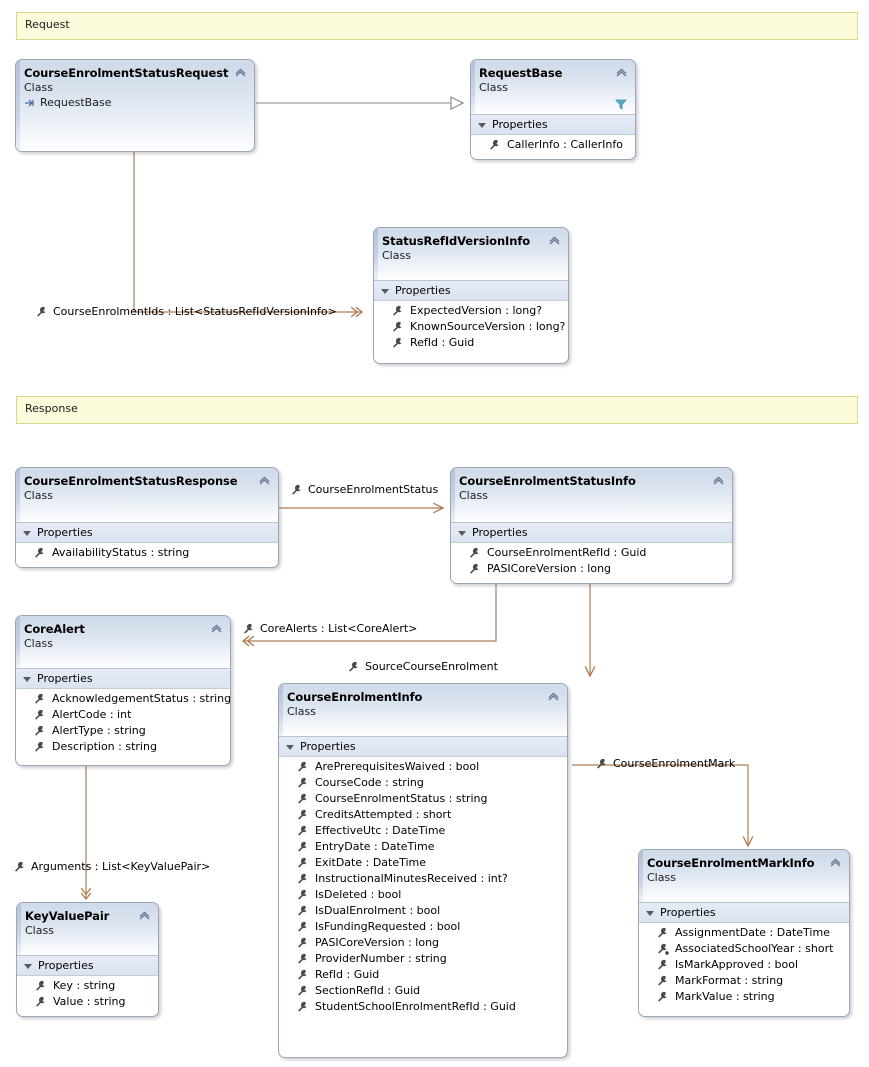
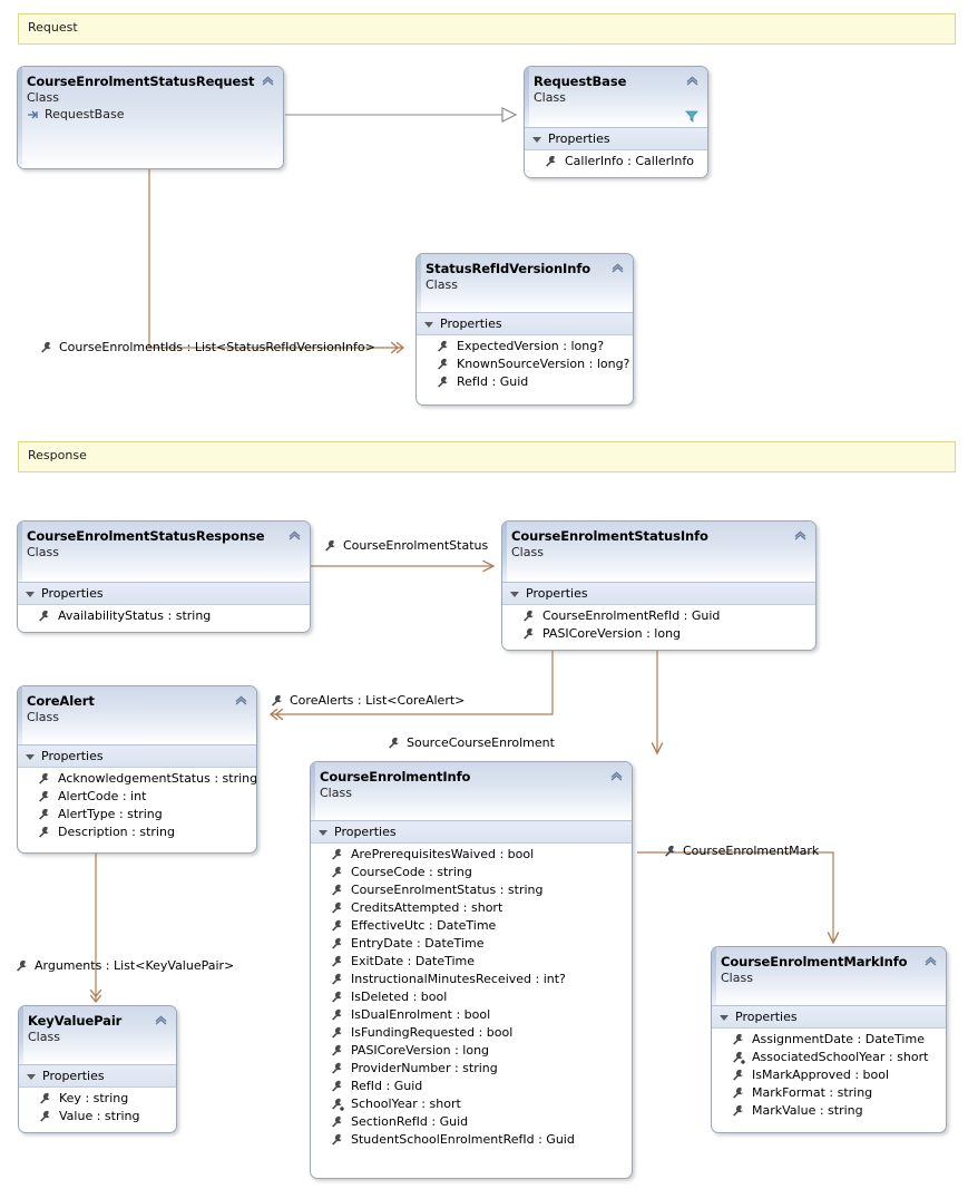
  Request
  Response
  CourseEnrolmentStatusRequest
  Class
  RequestBase
  RequestBase
  Class
  Properties
  CallerInfo : CallerInfo
  StatusRefIdVersionInfo
  Class
  Properties
  ExpectedVersion : long?
  KnownSourceVersion : long?
  RefId : Guid
  CourseEnrolmentStatusResponse
  Class
  Properties
  AvailabilityStatus : string
  CourseEnrolmentStatusInfo
  Class
  Properties
  CourseEnrolmentRefId : Guid
  PASICoreVersion : long
  CoreAlert
  Class
  Properties
  AcknowledgementStatus : string
  AlertCode : int
  AlertType : string
  Description : string
  CourseEnrolmentInfo
  Class
  Properties
  ArePrerequisitesWaived : bool
  CourseCode : string
  CourseEnrolmentStatus : string
  CreditsAttempted : short
  EffectiveUtc : DateTime
  EntryDate : DateTime
  ExitDate : DateTime
  InstructionalMinutesReceived : int?
  IsDeleted : bool
  IsDualEnrolment : bool
  IsFundingRequested : bool
  PASICoreVersion : long
  ProviderNumber : string
  RefId : Guid
+ SchoolYear : short
  SectionRefId : Guid
  StudentSchoolEnrolmentRefId : Guid
  CourseEnrolmentMarkInfo
  Class
  Properties
  AssignmentDate : DateTime
  AssociatedSchoolYear : short
  IsMarkApproved : bool
  MarkFormat : string
  MarkValue : string
  KeyValuePair
  Class
  Properties
  Key : string
  Value : string
  CourseEnrolmentIds : List<StatusRefIdVersionInfo>
  CourseEnrolmentStatus
  CoreAlerts : List<CoreAlert>
  SourceCourseEnrolment
  CourseEnrolmentMark
  Arguments : List<KeyValuePair>
